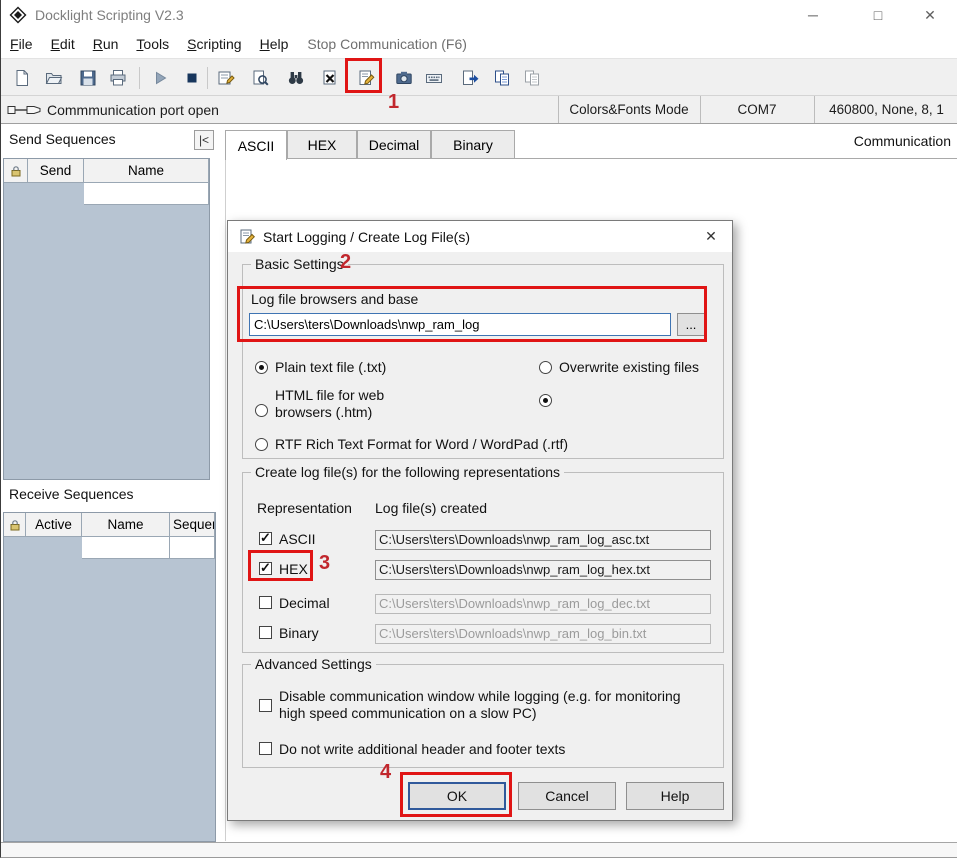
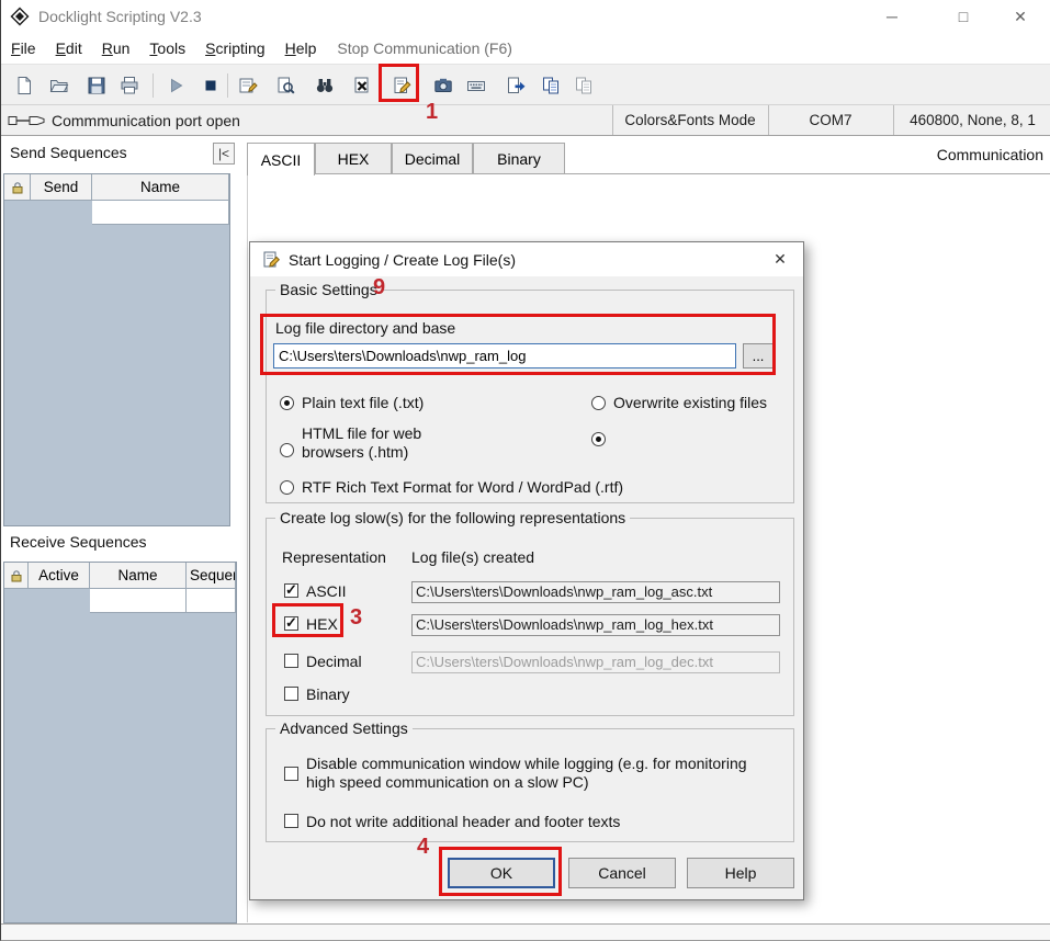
  Docklight Scripting V2.3
  ─
  □
  ✕
  File
  Edit
  Run
  Tools
  Scripting
  Help
  Stop Communication (F6)
  Commmunication port open
  Colors&Fonts Mode
  COM7
  460800, None, 8, 1
  Send Sequences
  |<
  Send
  Name
  Receive Sequences
  Active
  Name
  ASCII
  HEX
  Decimal
  Binary
  Communication
  Start Logging / Create Log File(s)
  ✕
  Basic Settings
- Log file browsers and base
+ Log file directory and base
  C:\Users\ters\Downloads\nwp_ram_log
  ...
  Plain text file (.txt)
  Overwrite existing files
  HTML file for web browsers (.htm)
  RTF Rich Text Format for Word / WordPad (.rtf)
- Create log file(s) for the following representations
+ Create log slow(s) for the following representations
  Representation
  Log file(s) created
  ASCII
  C:\Users\ters\Downloads\nwp_ram_log_asc.txt
  HEX
  C:\Users\ters\Downloads\nwp_ram_log_hex.txt
  Decimal
  C:\Users\ters\Downloads\nwp_ram_log_dec.txt
  Binary
- C:\Users\ters\Downloads\nwp_ram_log_bin.txt
  Advanced Settings
  Disable communication window while logging (e.g. for monitoring high speed communication on a slow PC)
  Do not write additional header and footer texts
  OK
  Cancel
  Help
  1
- 2
+ 9
  3
  4
